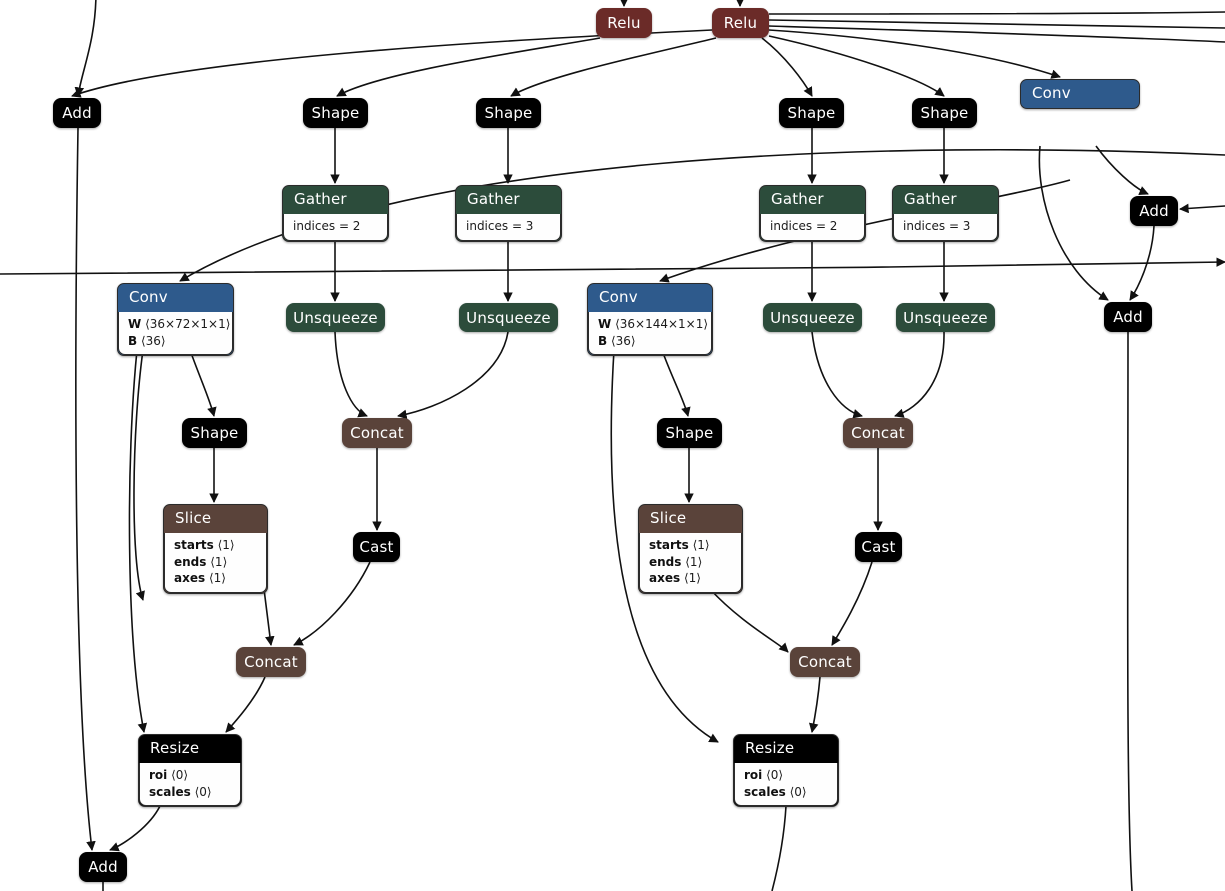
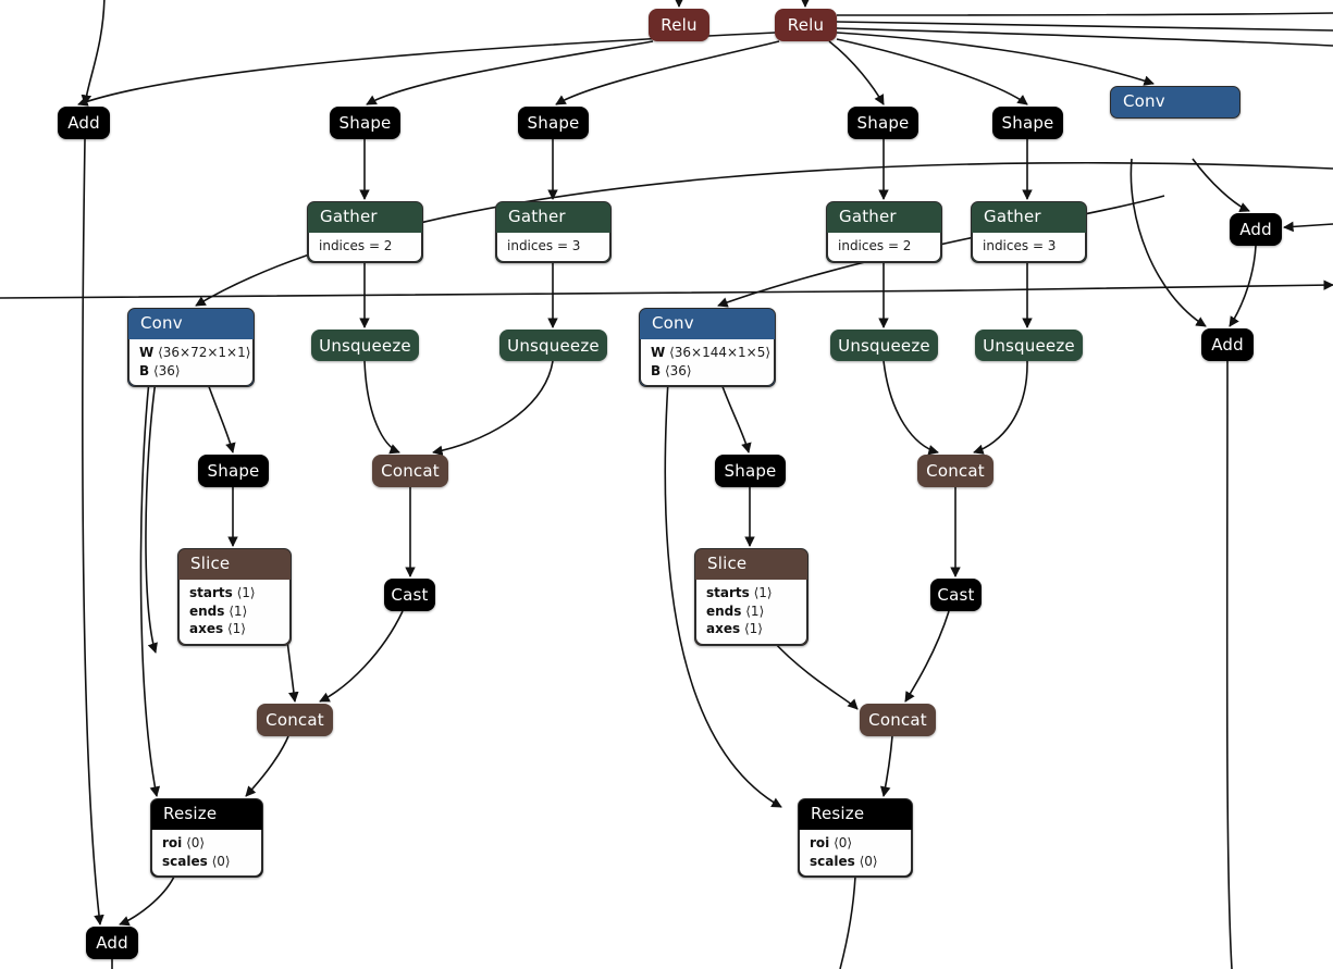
  Relu
  Relu
  Add
  Shape
  Shape
  Shape
  Shape
  Conv
  Gather
  indices = 2
  Gather
  indices = 3
  Gather
  indices = 2
  Gather
  indices = 3
  Add
  Conv
  W ⟨36×72×1×1⟩
  B ⟨36⟩
  Unsqueeze
  Unsqueeze
  Conv
- W ⟨36×144×1×1⟩
+ W ⟨36×144×1×5⟩
  B ⟨36⟩
  Unsqueeze
  Unsqueeze
  Add
  Shape
  Concat
  Shape
  Concat
  Slice
  starts ⟨1⟩
  ends ⟨1⟩
  axes ⟨1⟩
  Cast
  Slice
  starts ⟨1⟩
  ends ⟨1⟩
  axes ⟨1⟩
  Cast
  Concat
  Concat
  Resize
  roi ⟨0⟩
  scales ⟨0⟩
  Resize
  roi ⟨0⟩
  scales ⟨0⟩
  Add
